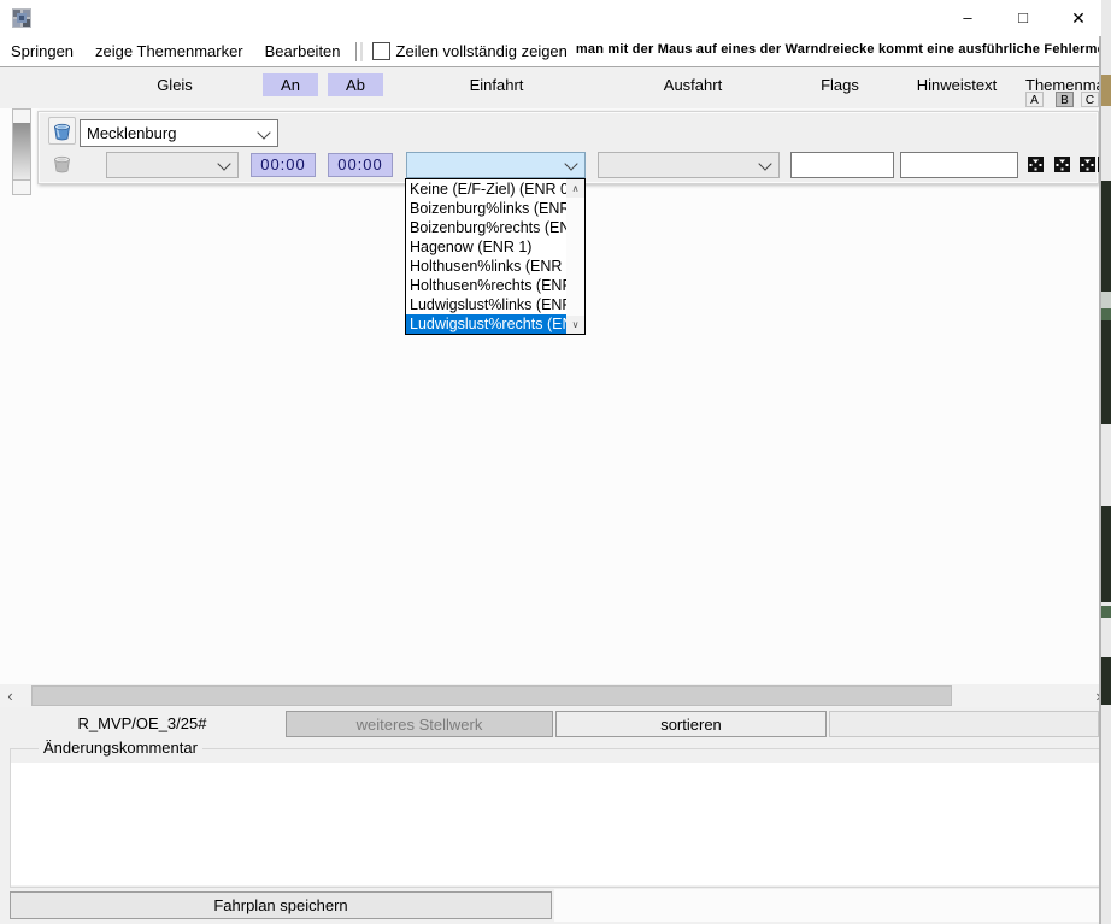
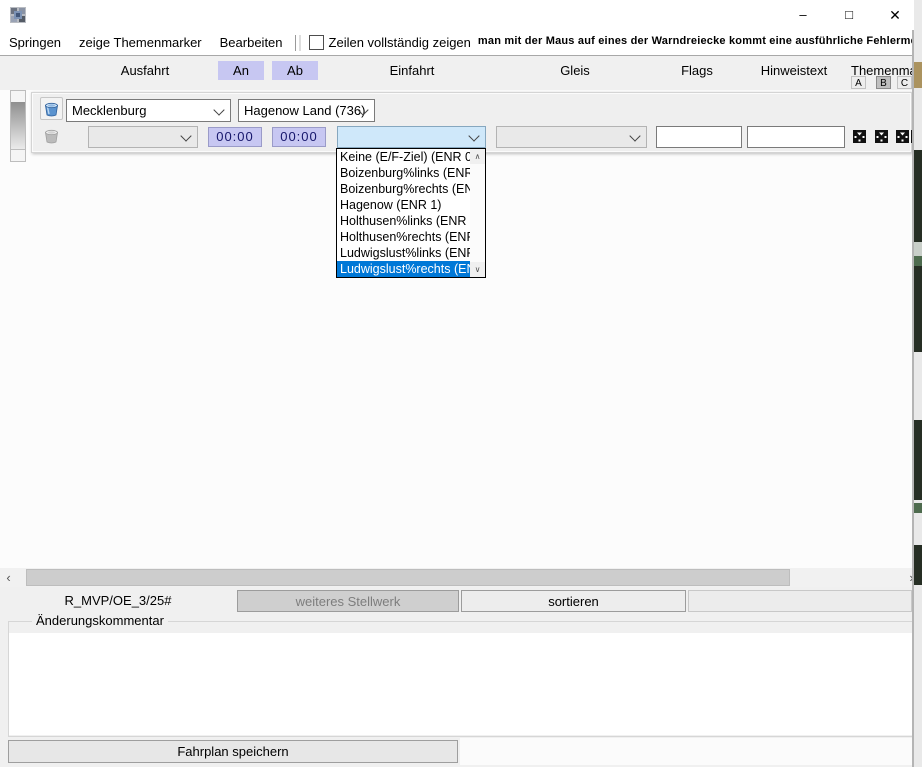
  –
  □
  ✕
  Springen
  zeige Themenmarker
  Bearbeiten
  Zeilen vollständig zeigen
  man mit der Maus auf eines der Warndreiecke kommt eine ausführliche Fehlerm
- Gleis
+ Ausfahrt
  An
  Ab
  Einfahrt
- Ausfahrt
+ Gleis
  Flags
  Hinweistext
  A
  B
  C
  Mecklenburg
+ Hagenow Land (736)
  00:00
  00:00
  Keine (E/F-Ziel) (ENR 0
  Boizenburg%links (ENR
  Boizenburg%rechts (EN
  Hagenow (ENR 1)
  Holthusen%links (ENR
  Holthusen%rechts (EN
  Ludwigslust%links (EN
  Ludwigslust%rechts (E
  ∧
  ∨
  ‹
  R_MVP/OE_3/25#
  weiteres Stellwerk
  sortieren
  Änderungskommentar
  Fahrplan speichern
